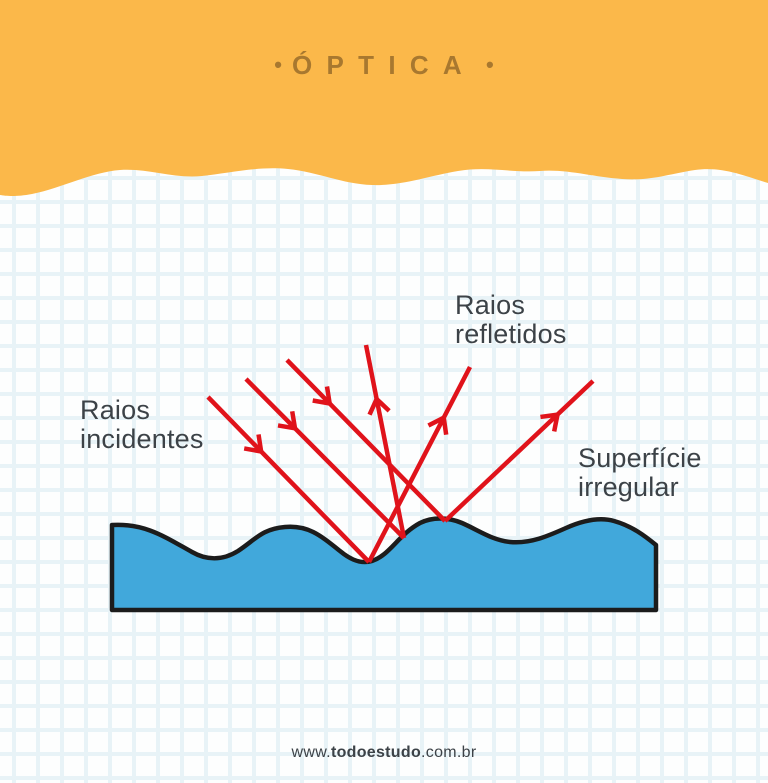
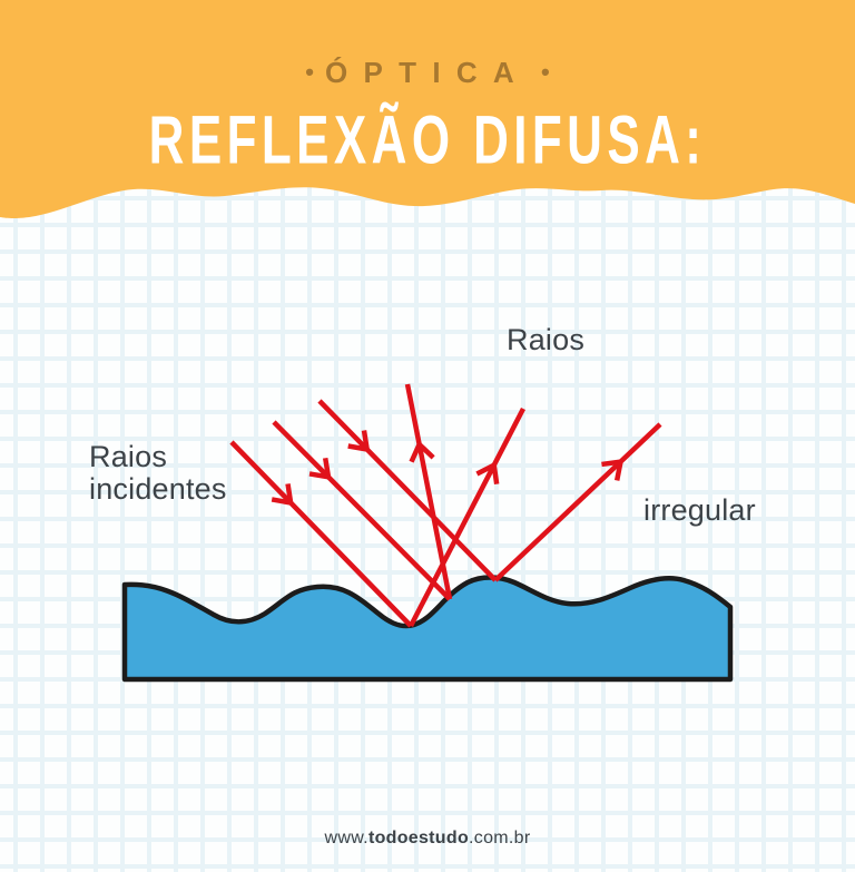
  Raios
  incidentes
  Raios
- refletidos
- Superfície
  irregular
  •
  ÓPTICA
  •
+ REFLEXÃO DIFUSA:
  www.todoestudo.com.br
